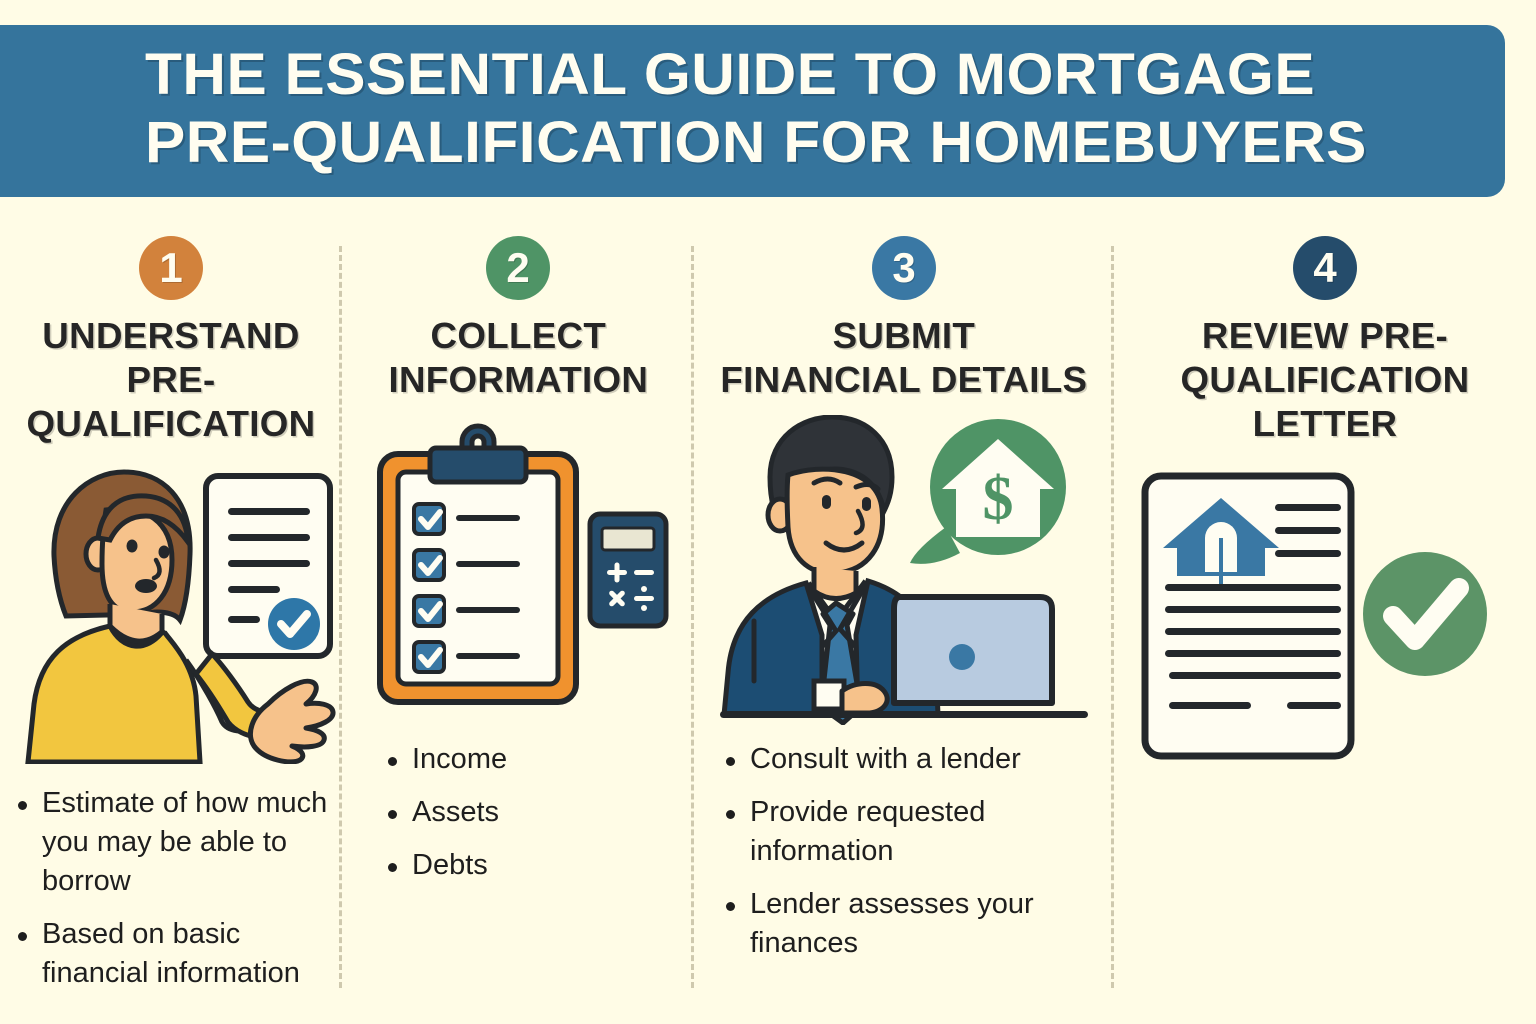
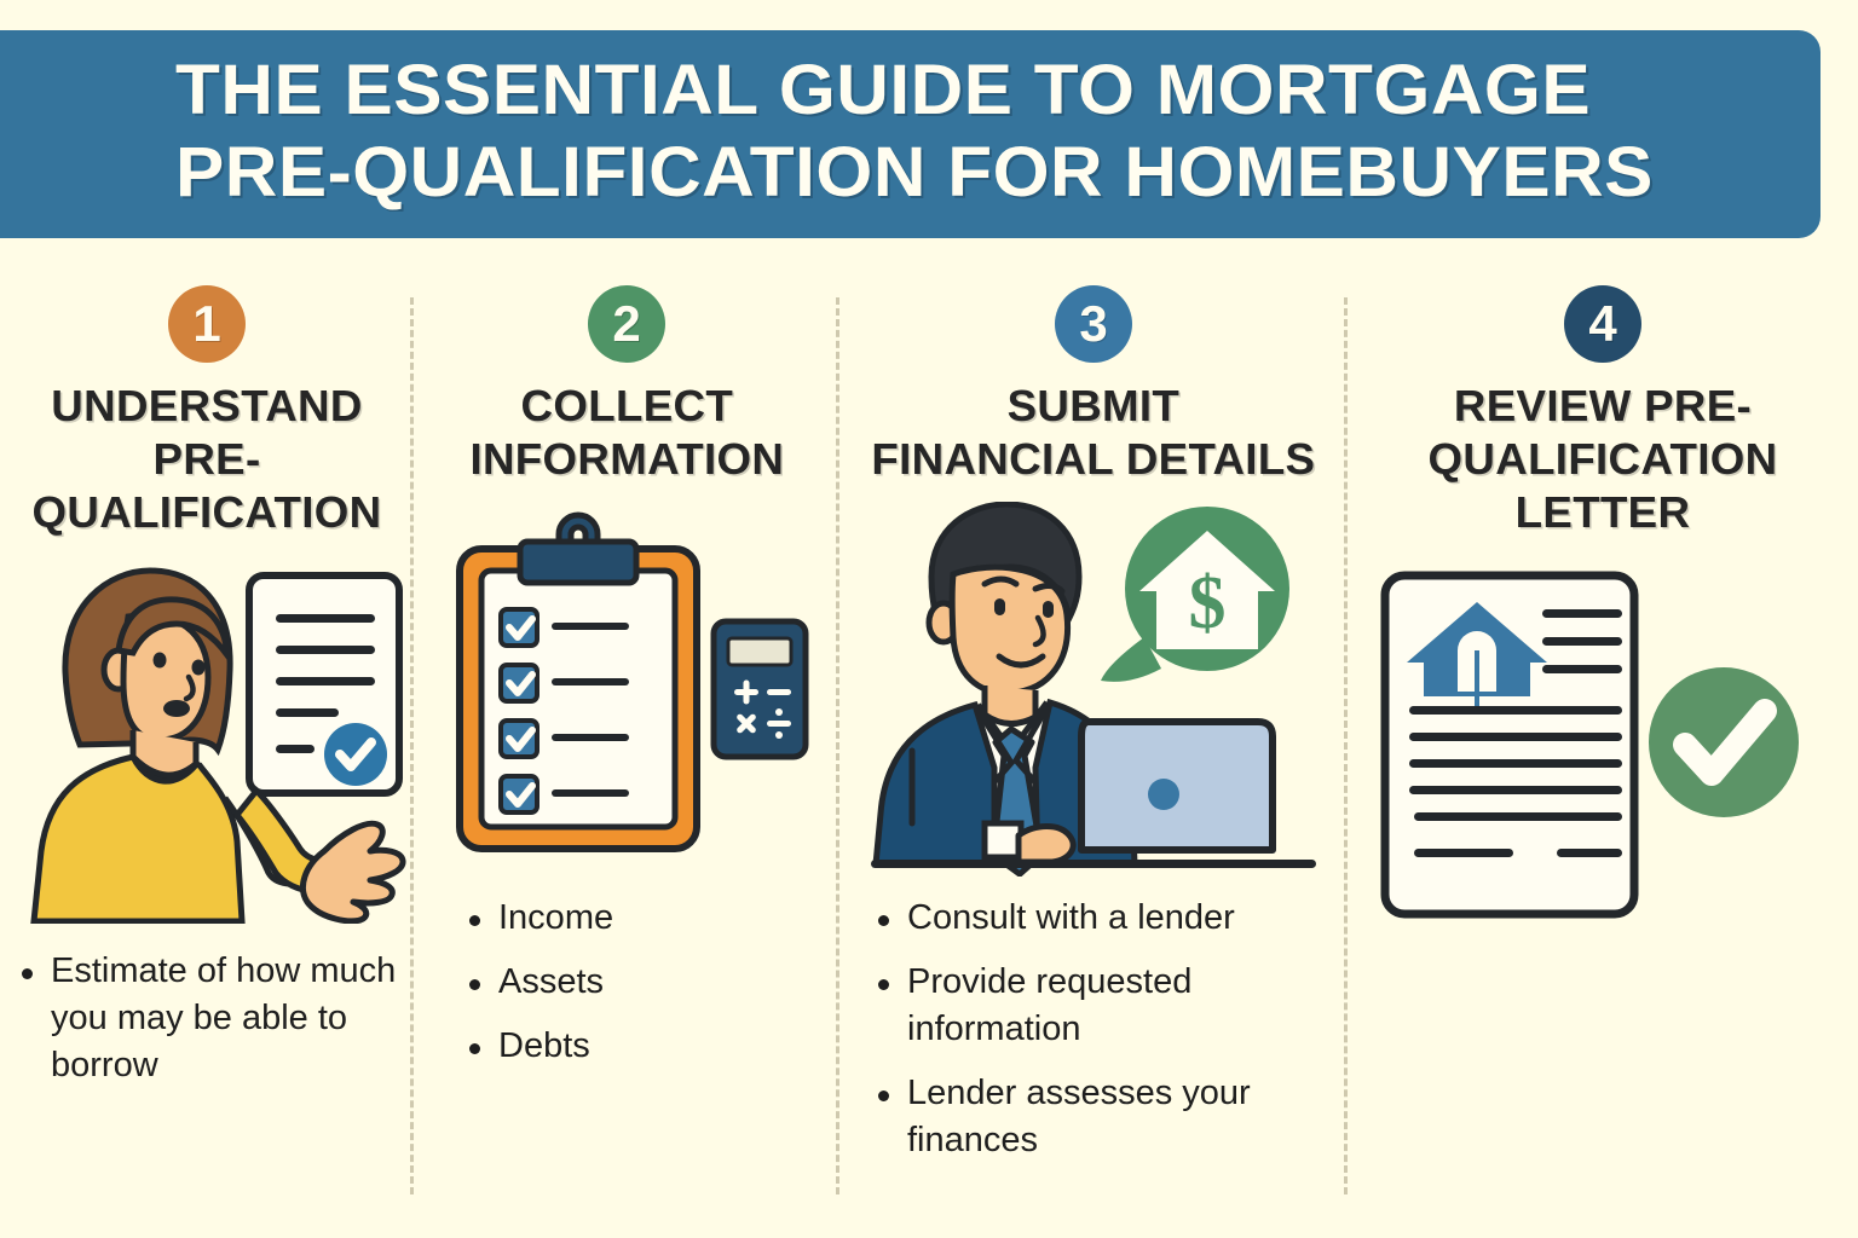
  THE ESSENTIAL GUIDE TO MORTGAGE
  PRE-QUALIFICATION FOR HOMEBUYERS
  1
  UNDERSTAND
  PRE-QUALIFICATION
  Estimate of how much you may be able to borrow
- Based on basic financial information
  2
  COLLECT
  INFORMATION
  Income
  Assets
  Debts
  3
  SUBMIT
  FINANCIAL DETAILS
  $
  Consult with a lender
  Provide requested information
  Lender assesses your finances
  4
  REVIEW PRE-
  QUALIFICATION LETTER
